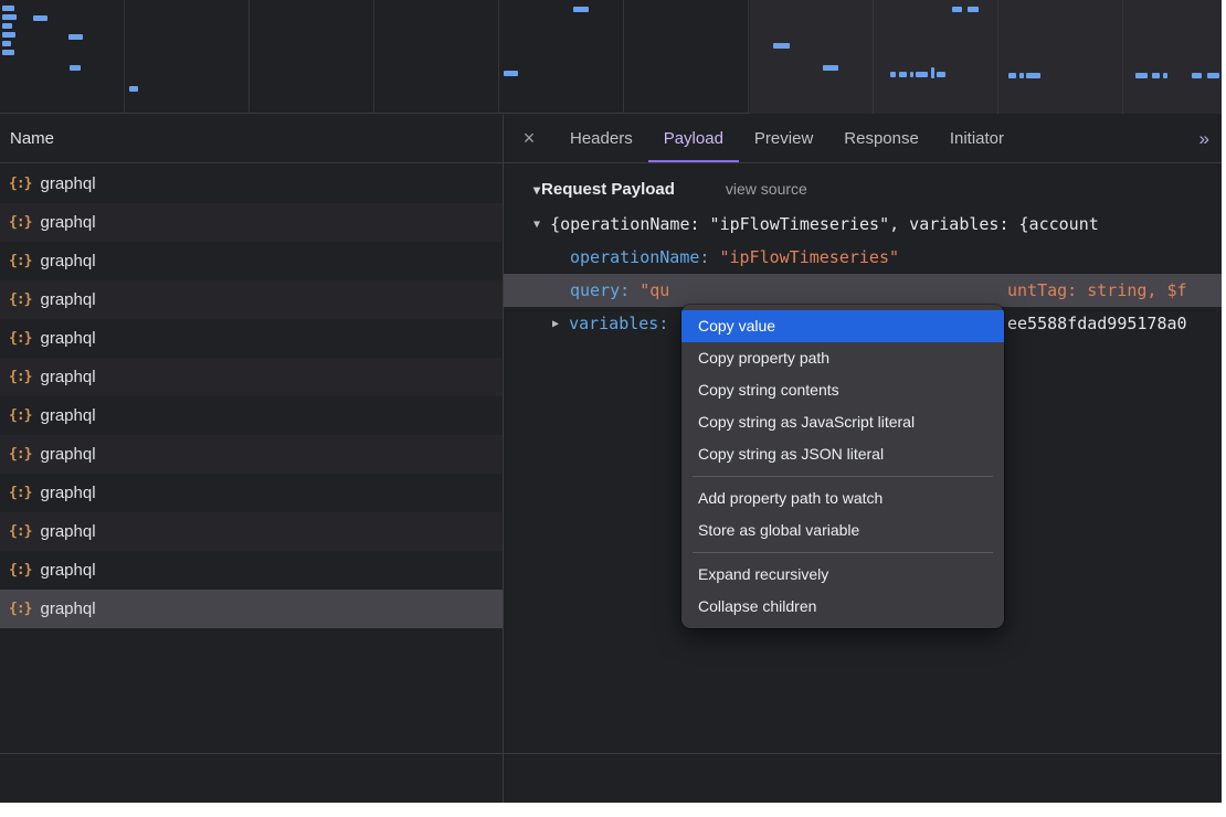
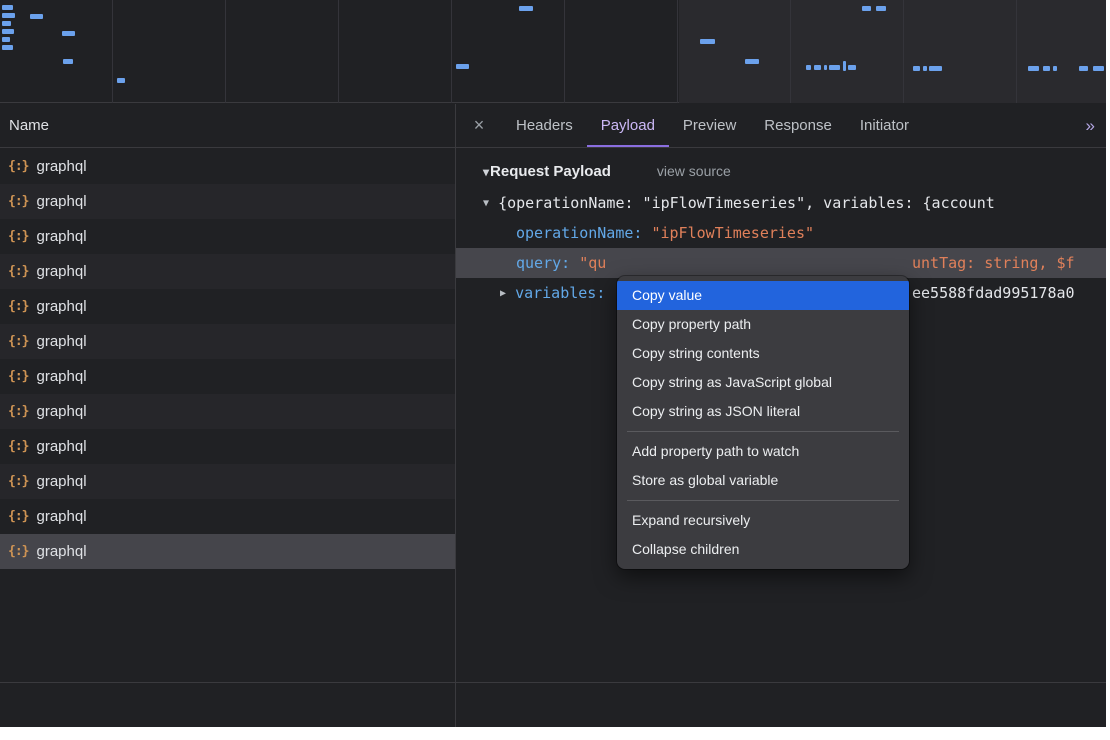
  Name
  {:}
  graphql
  {:}
  graphql
  {:}
  graphql
  {:}
  graphql
  {:}
  graphql
  {:}
  graphql
  {:}
  graphql
  {:}
  graphql
  {:}
  graphql
  {:}
  graphql
  {:}
  graphql
  {:}
  graphql
  ×
  Headers
  Payload
  Preview
  Response
  Initiator
  »
  ▾
  Request Payload
  view source
  ▼ {operationName: "ipFlowTimeseries", variables: {account
  operationName: "ipFlowTimeseries"
  query: "qu
  untTag: string, $f
  ▶ variables:
  ee5588fdad995178a0
  Copy value
  Copy property path
  Copy string contents
- Copy string as JavaScript literal
+ Copy string as JavaScript global
  Copy string as JSON literal
  Add property path to watch
  Store as global variable
  Expand recursively
  Collapse children
